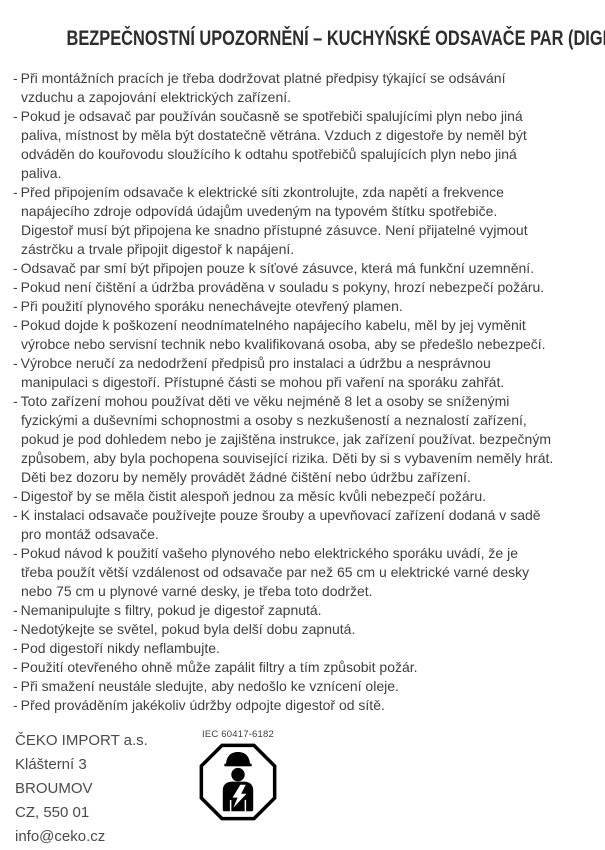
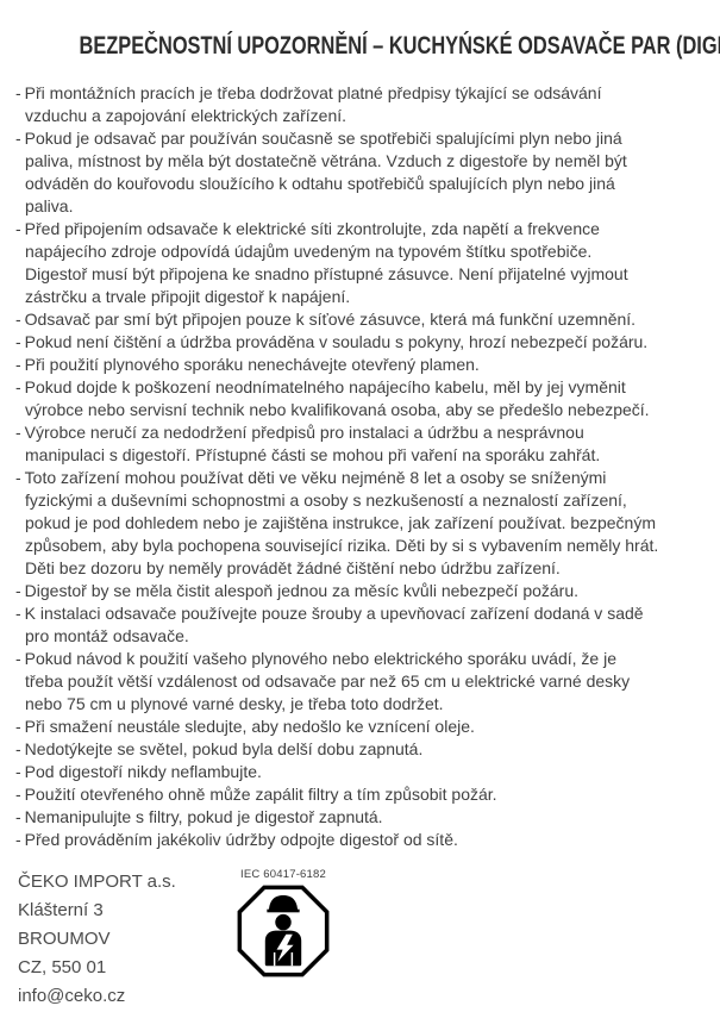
  BEZPEČNOSTNÍ UPOZORNĚNÍ – KUCHYŃSKÉ ODSAVAČE PAR (DIG
  - Při montážních pracích je třeba dodržovat platné předpisy týkající se odsávání
  vzduchu a zapojování elektrických zařízení.
  - Pokud je odsavač par používán současně se spotřebiči spalujícími plyn nebo jiná
  paliva, místnost by měla být dostatečně větrána. Vzduch z digestoře by neměl být
  odváděn do kouřovodu sloužícího k odtahu spotřebičů spalujících plyn nebo jiná
  paliva.
  - Před připojením odsavače k elektrické síti zkontrolujte, zda napětí a frekvence
  napájecího zdroje odpovídá údajům uvedeným na typovém štítku spotřebiče.
  Digestoř musí být připojena ke snadno přístupné zásuvce. Není přijatelné vyjmout
  zástrčku a trvale připojit digestoř k napájení.
  - Odsavač par smí být připojen pouze k síťové zásuvce, která má funkční uzemnění.
  - Pokud není čištění a údržba prováděna v souladu s pokyny, hrozí nebezpečí požáru.
  - Při použití plynového sporáku nenechávejte otevřený plamen.
  - Pokud dojde k poškození neodnímatelného napájecího kabelu, měl by jej vyměnit
  výrobce nebo servisní technik nebo kvalifikovaná osoba, aby se předešlo nebezpečí.
  - Výrobce neručí za nedodržení předpisů pro instalaci a údržbu a nesprávnou
  manipulaci s digestoří. Přístupné části se mohou při vaření na sporáku zahřát.
  - Toto zařízení mohou používat děti ve věku nejméně 8 let a osoby se sníženými
  fyzickými a duševními schopnostmi a osoby s nezkušeností a neznalostí zařízení,
  pokud je pod dohledem nebo je zajištěna instrukce, jak zařízení používat. bezpečným
  způsobem, aby byla pochopena související rizika. Děti by si s vybavením neměly hrát.
  Děti bez dozoru by neměly provádět žádné čištění nebo údržbu zařízení.
  - Digestoř by se měla čistit alespoň jednou za měsíc kvůli nebezpečí požáru.
  - K instalaci odsavače používejte pouze šrouby a upevňovací zařízení dodaná v sadě
  pro montáž odsavače.
  - Pokud návod k použití vašeho plynového nebo elektrického sporáku uvádí, že je
  třeba použít větší vzdálenost od odsavače par než 65 cm u elektrické varné desky
  nebo 75 cm u plynové varné desky, je třeba toto dodržet.
- - Nemanipulujte s filtry, pokud je digestoř zapnutá.
+ - Při smažení neustále sledujte, aby nedošlo ke vznícení oleje.
  - Nedotýkejte se světel, pokud byla delší dobu zapnutá.
  - Pod digestoří nikdy neflambujte.
  - Použití otevřeného ohně může zapálit filtry a tím způsobit požár.
- - Při smažení neustále sledujte, aby nedošlo ke vznícení oleje.
+ - Nemanipulujte s filtry, pokud je digestoř zapnutá.
  - Před prováděním jakékoliv údržby odpojte digestoř od sítě.
  ČEKO IMPORT a.s.
  Klášterní 3
  BROUMOV
  CZ, 550 01
  info@ceko.cz
  IEC 60417-6182
